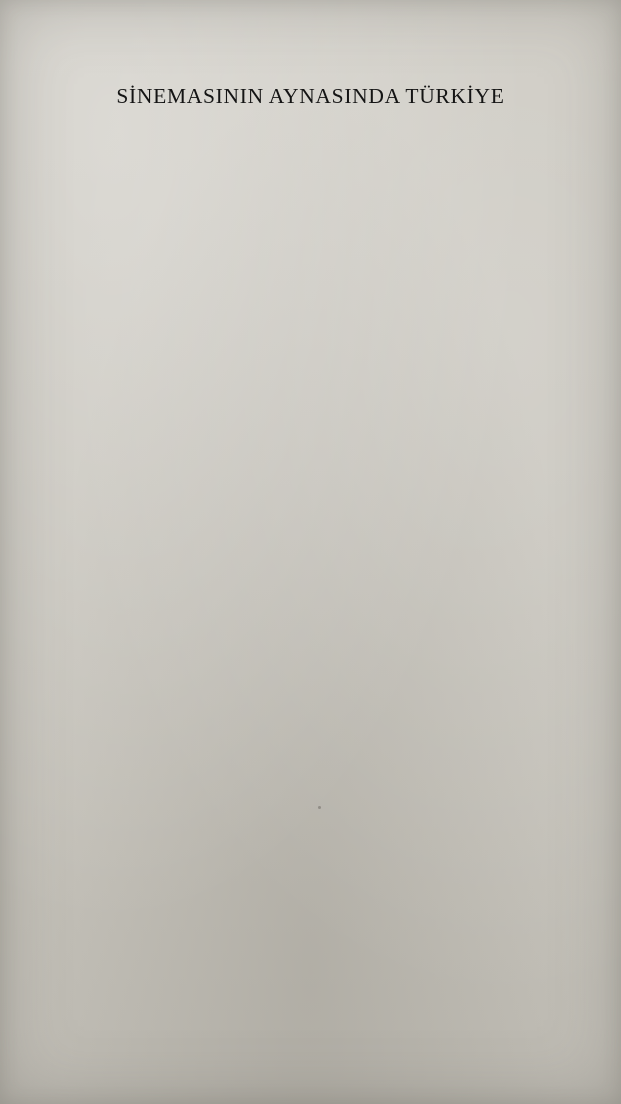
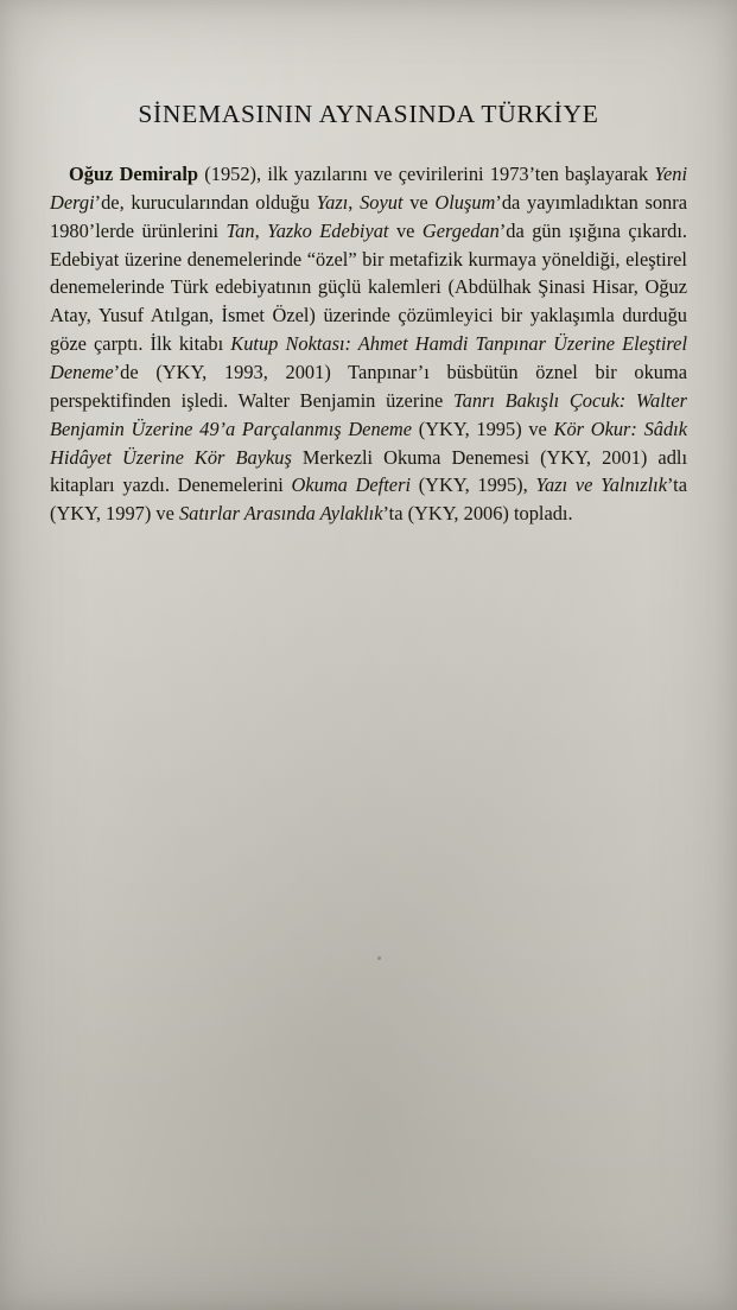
  SİNEMASININ AYNASINDA TÜRKİYE
+ Oğuz Demiralp (1952), ilk yazılarını ve çevirilerini 1973’ten başlayarak Yeni Dergi’de, kurucularından olduğu Yazı, Soyut ve Oluşum’da yayımladıktan sonra 1980’lerde ürünlerini Tan, Yazko Edebiyat ve Gergedan’da gün ışığına çıkardı. Edebiyat üzerine denemelerinde “özel” bir metafizik kurmaya yöneldiği, eleştirel denemelerinde Türk edebiyatının güçlü kalemleri (Abdülhak Şinasi Hisar, Oğuz Atay, Yusuf Atılgan, İsmet Özel) üzerinde çözümleyici bir yaklaşımla durduğu göze çarptı. İlk kitabı Kutup Noktası: Ahmet Hamdi Tanpınar Üzerine Eleştirel Deneme’de (YKY, 1993, 2001) Tanpınar’ı büsbütün öznel bir okuma perspektifinden işledi. Walter Benjamin üzerine Tanrı Bakışlı Çocuk: Walter Benjamin Üzerine 49’a Parçalanmış Deneme (YKY, 1995) ve Kör Okur: Sâdık Hidâyet Üzerine Kör Baykuş Merkezli Okuma Denemesi (YKY, 2001) adlı kitapları yazdı. Denemelerini Okuma Defteri (YKY, 1995), Yazı ve Yalnızlık’ta (YKY, 1997) ve Satırlar Arasında Aylaklık’ta (YKY, 2006) topladı.
